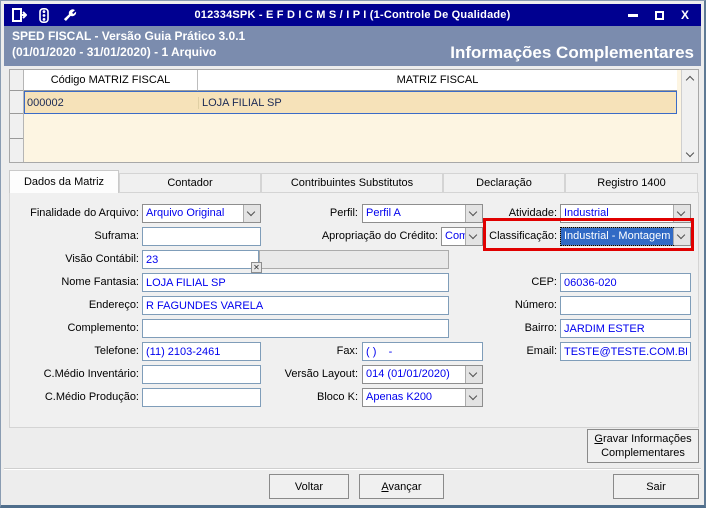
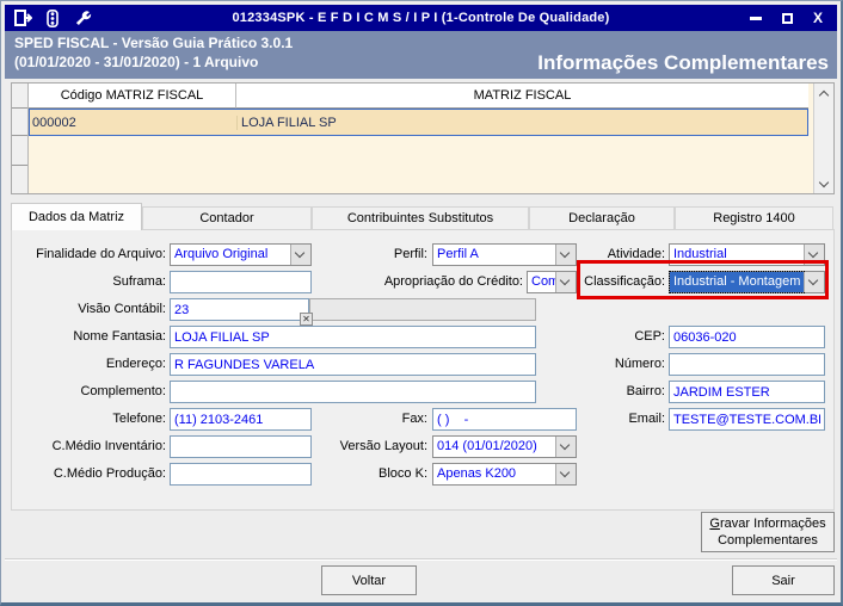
  012334SPK - E F D I C M S / I P I (1-Controle De Qualidade)
  X
  SPED FISCAL - Versão Guia Prático 3.0.1
  (01/01/2020 - 31/01/2020) - 1 Arquivo
  Informações Complementares
  Código MATRIZ FISCAL
  MATRIZ FISCAL
  000002
  LOJA FILIAL SP
  Dados da Matriz
  Contador
  Contribuintes Substitutos
  Declaração
  Registro 1400
  Finalidade do Arquivo:
  Arquivo Original
  Perfil:
  Perfil A
  Atividade:
  Industrial
  Suframa:
  Apropriação do Crédito:
  Classificação:
  Industrial - Montagem
  Visão Contábil:
  23
  ✕
  Nome Fantasia:
  LOJA FILIAL SP
  CEP:
  06036-020
  Endereço:
  R FAGUNDES VARELA
  Número:
  Complemento:
  Bairro:
  JARDIM ESTER
  Telefone:
  (11) 2103-2461
  Fax:
  ( ) -
  Email:
  TESTE@TESTE.COM.B
  C.Médio Inventário:
  Versão Layout:
  014 (01/01/2020)
  C.Médio Produção:
  Bloco K:
  Apenas K200
  Gravar Informações
  Complementares
  Voltar
- Avançar
  Sair
